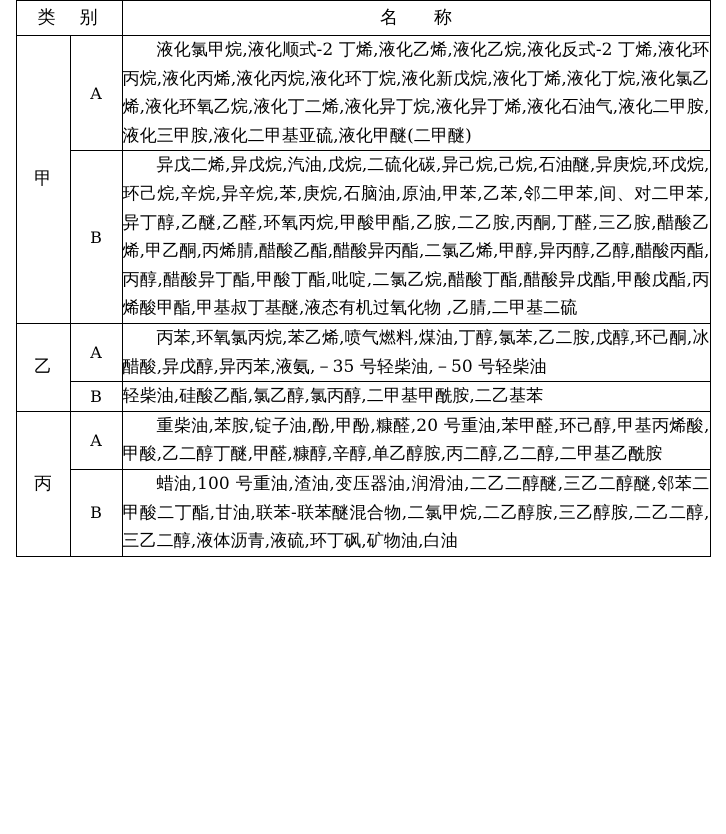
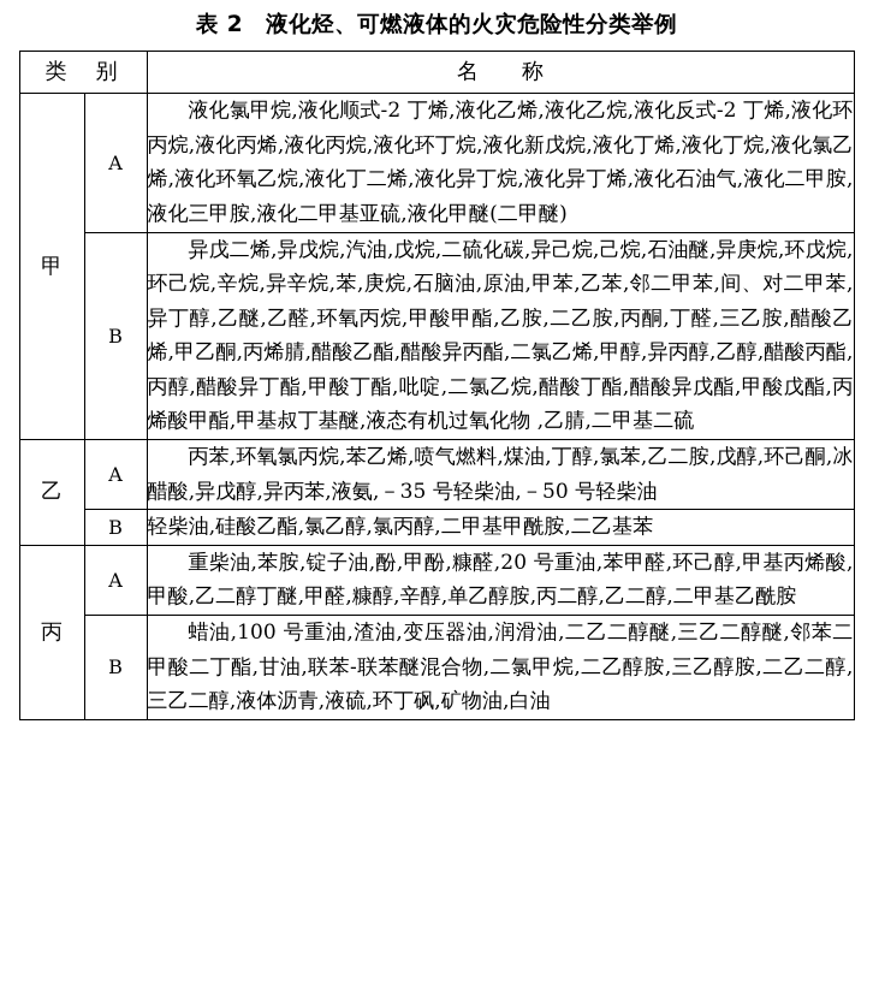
+ 表 2 液化烃、可燃液体的火灾危险性分类举例
  类 别	名 称
  甲	A	液化氯甲烷,液化顺式-2 丁烯,液化乙烯,液化乙烷,液化反式-2 丁烯,液化环丙烷,液化丙烯,液化丙烷,液化环丁烷,液化新戊烷,液化丁烯,液化丁烷,液化氯乙烯,液化环氧乙烷,液化丁二烯,液化异丁烷,液化异丁烯,液化石油气,液化二甲胺,液化三甲胺,液化二甲基亚硫,液化甲醚(二甲醚)
  B	异戊二烯,异戊烷,汽油,戊烷,二硫化碳,异己烷,己烷,石油醚,异庚烷,环戊烷,环己烷,辛烷,异辛烷,苯,庚烷,石脑油,原油,甲苯,乙苯,邻二甲苯,间、对二甲苯,异丁醇,乙醚,乙醛,环氧丙烷,甲酸甲酯,乙胺,二乙胺,丙酮,丁醛,三乙胺,醋酸乙烯,甲乙酮,丙烯腈,醋酸乙酯,醋酸异丙酯,二氯乙烯,甲醇,异丙醇,乙醇,醋酸丙酯,丙醇,醋酸异丁酯,甲酸丁酯,吡啶,二氯乙烷,醋酸丁酯,醋酸异戊酯,甲酸戊酯,丙烯酸甲酯,甲基叔丁基醚,液态有机过氧化物 ,乙腈,二甲基二硫
  乙	A	丙苯,环氧氯丙烷,苯乙烯,喷气燃料,煤油,丁醇,氯苯,乙二胺,戊醇,环己酮,冰醋酸,异戊醇,异丙苯,液氨,－35 号轻柴油,－50 号轻柴油
  B	轻柴油,硅酸乙酯,氯乙醇,氯丙醇,二甲基甲酰胺,二乙基苯
  丙	A	重柴油,苯胺,锭子油,酚,甲酚,糠醛,20 号重油,苯甲醛,环己醇,甲基丙烯酸,甲酸,乙二醇丁醚,甲醛,糠醇,辛醇,单乙醇胺,丙二醇,乙二醇,二甲基乙酰胺
  B	蜡油,100 号重油,渣油,变压器油,润滑油,二乙二醇醚,三乙二醇醚,邻苯二甲酸二丁酯,甘油,联苯-联苯醚混合物,二氯甲烷,二乙醇胺,三乙醇胺,二乙二醇,三乙二醇,液体沥青,液硫,环丁砜,矿物油,白油
